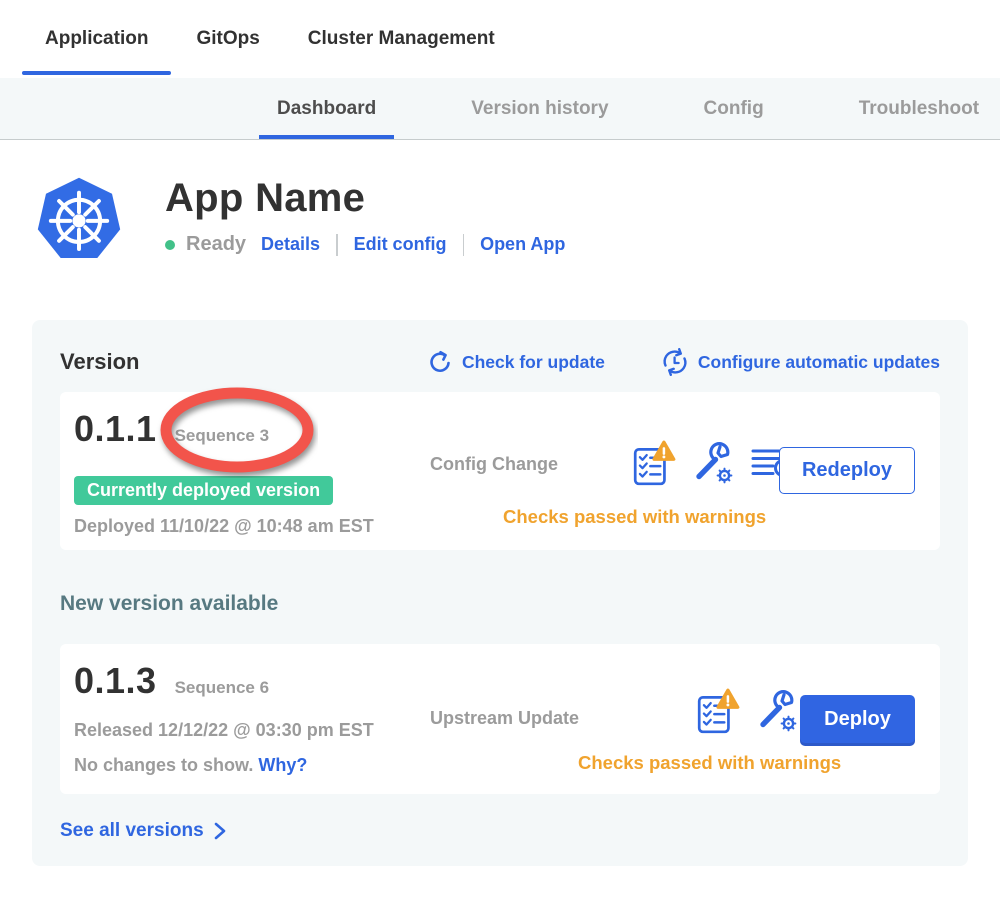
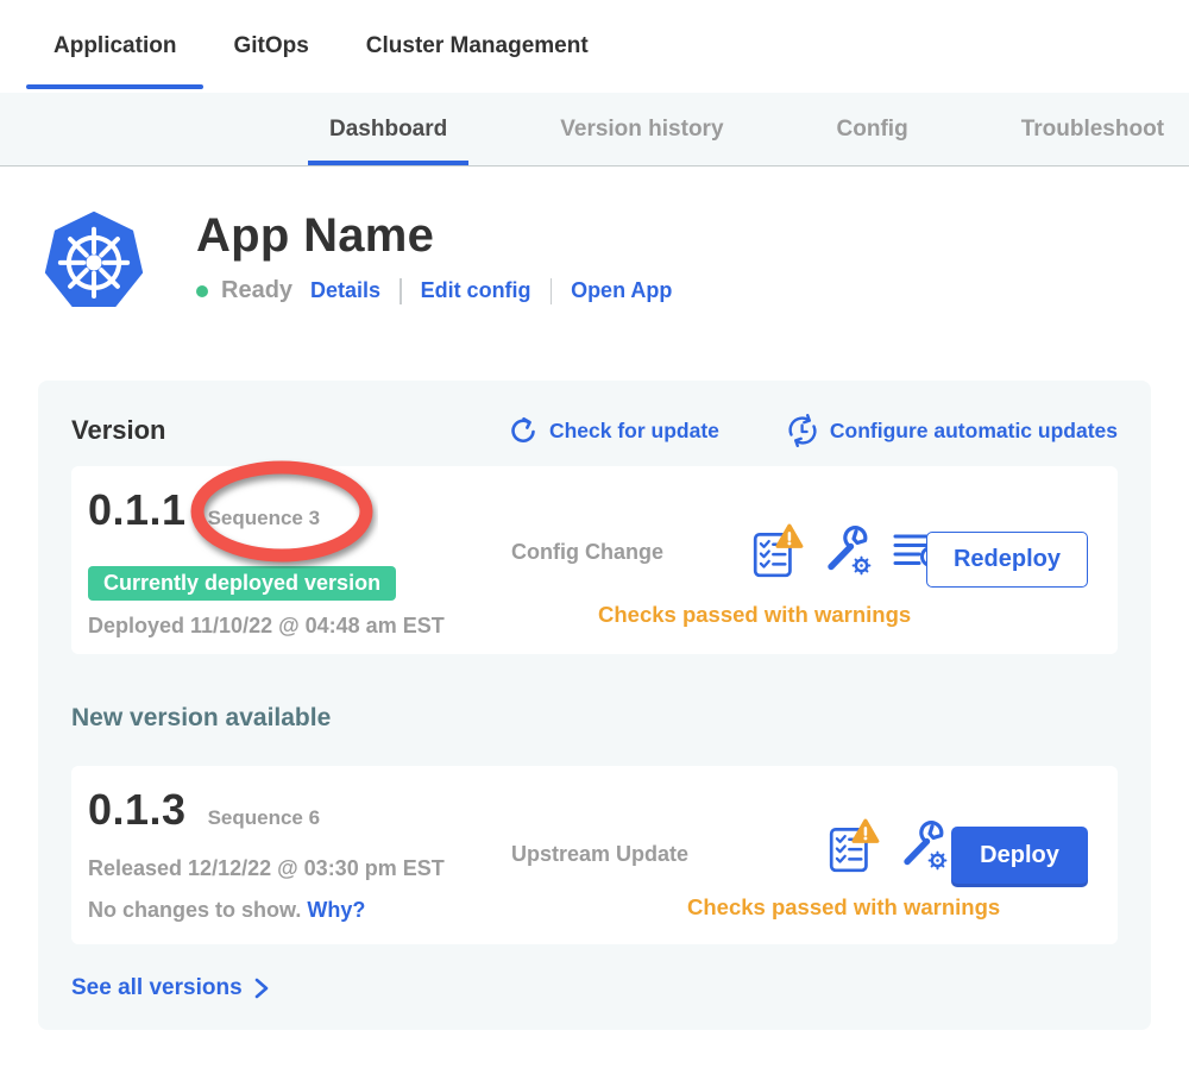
  Application
  GitOps
  Cluster Management
  Dashboard
  Version history
  Config
  Troubleshoot
  App Name
  Ready
  Details
  Edit config
  Open App
  Version
  Check for update
  Configure automatic updates
  0.1.1
  Sequence 3
  Currently deployed version
- Deployed 11/10/22 @ 10:48 am EST
+ Deployed 11/10/22 @ 04:48 am EST
  Config Change
  Redeploy
  Checks passed with warnings
  New version available
  0.1.3
  Sequence 6
  Released 12/12/22 @ 03:30 pm EST
  No changes to show. Why?
  Upstream Update
  Deploy
  Checks passed with warnings
  See all versions
